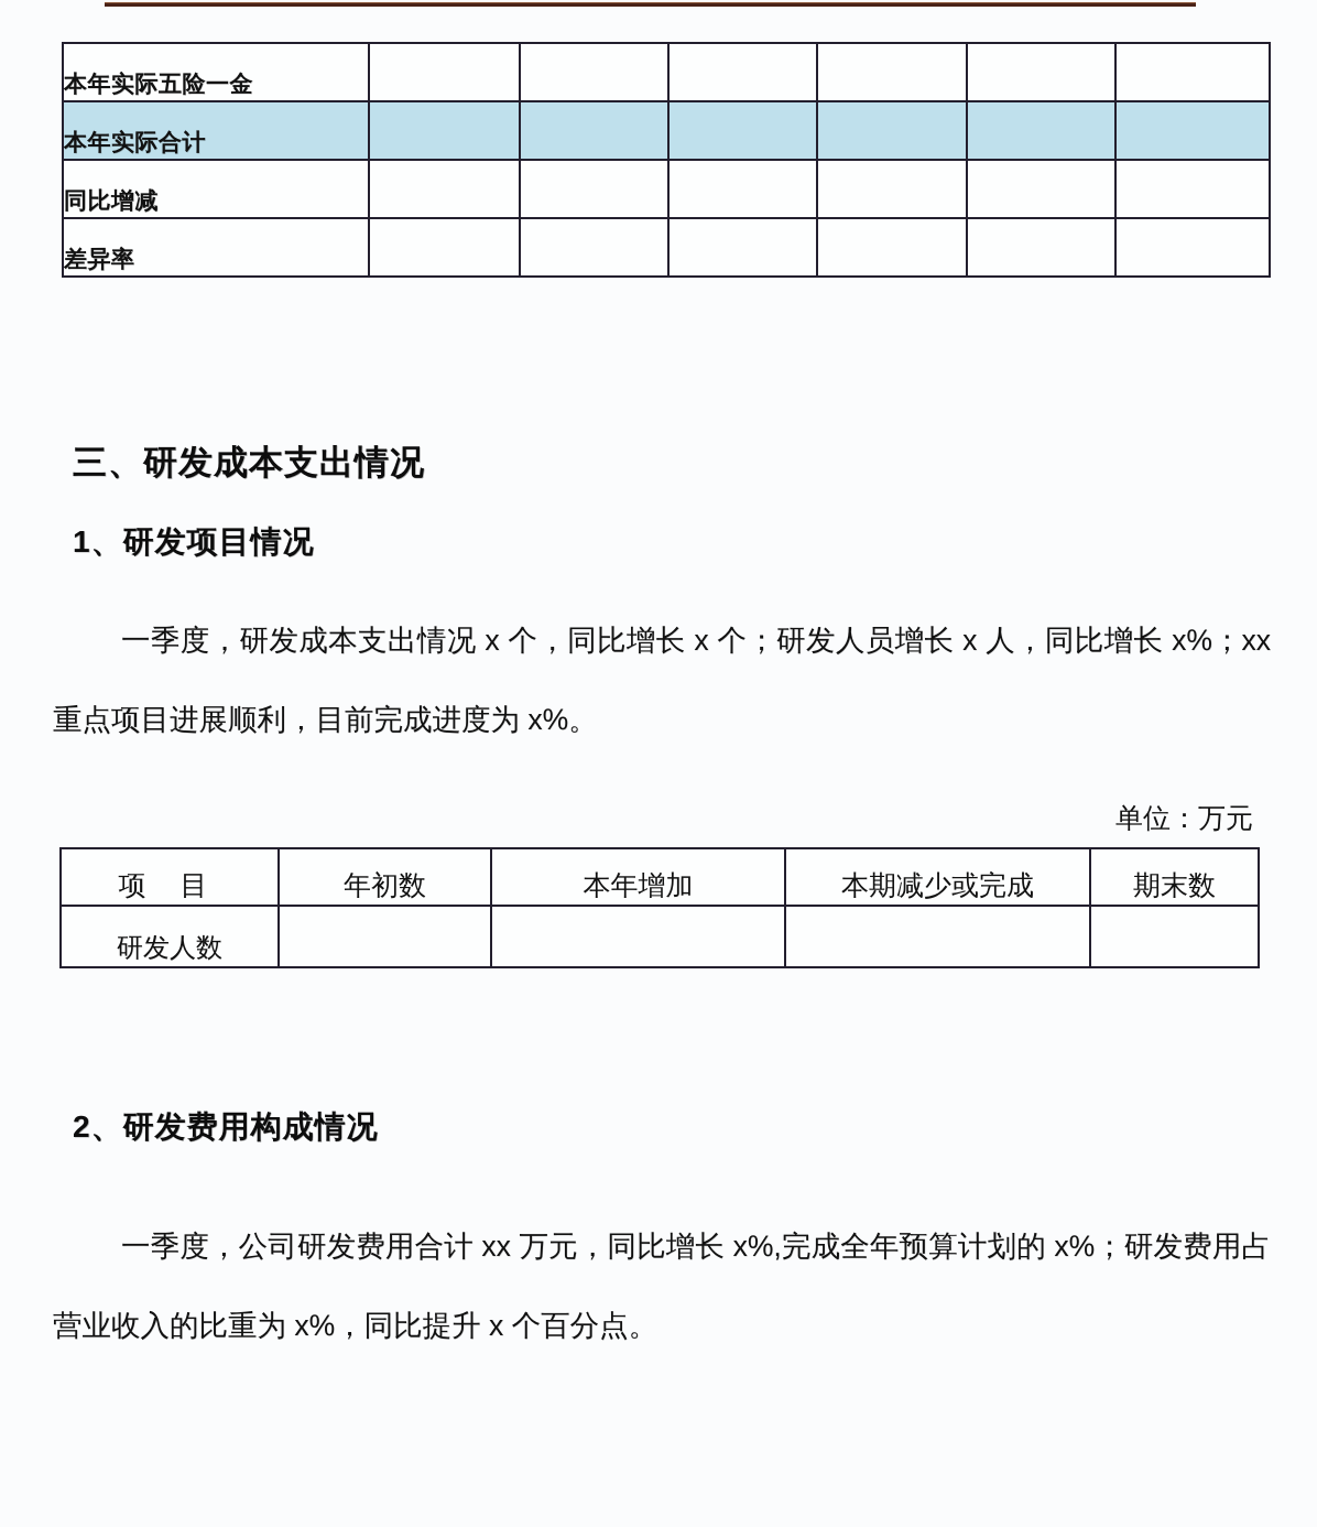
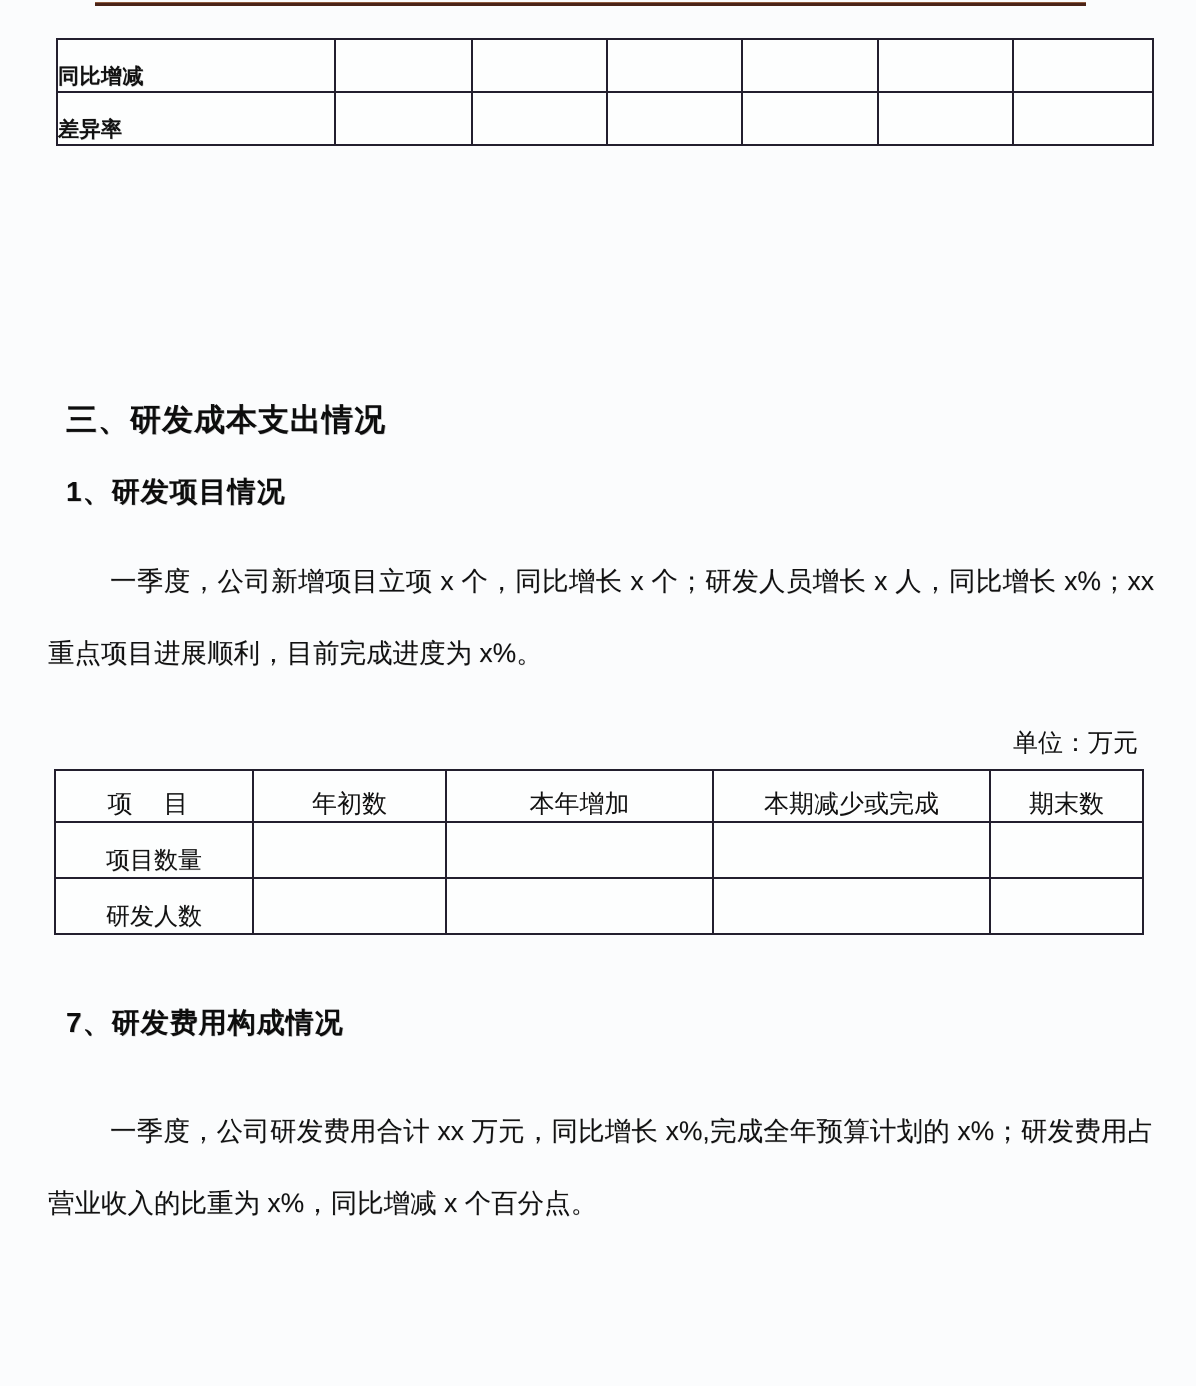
- 本年实际五险一金
- 本年实际合计
  同比增减
  差异率
  三、研发成本支出情况
  1、研发项目情况
- 一季度，研发成本支出情况 x 个，同比增长 x 个；研发人员增长 x 人，同比增长 x%；xx 重点项目进展顺利，目前完成进度为 x%。
+ 一季度，公司新增项目立项 x 个，同比增长 x 个；研发人员增长 x 人，同比增长 x%；xx 重点项目进展顺利，目前完成进度为 x%。
  单位：万元
  项 目	年初数	本年增加	本期减少或完成	期末数
+ 项目数量
  研发人数
- 2、研发费用构成情况
+ 7、研发费用构成情况
- 一季度，公司研发费用合计 xx 万元，同比增长 x%,完成全年预算计划的 x%；研发费用占营业收入的比重为 x%，同比提升 x 个百分点。
+ 一季度，公司研发费用合计 xx 万元，同比增长 x%,完成全年预算计划的 x%；研发费用占营业收入的比重为 x%，同比增减 x 个百分点。
